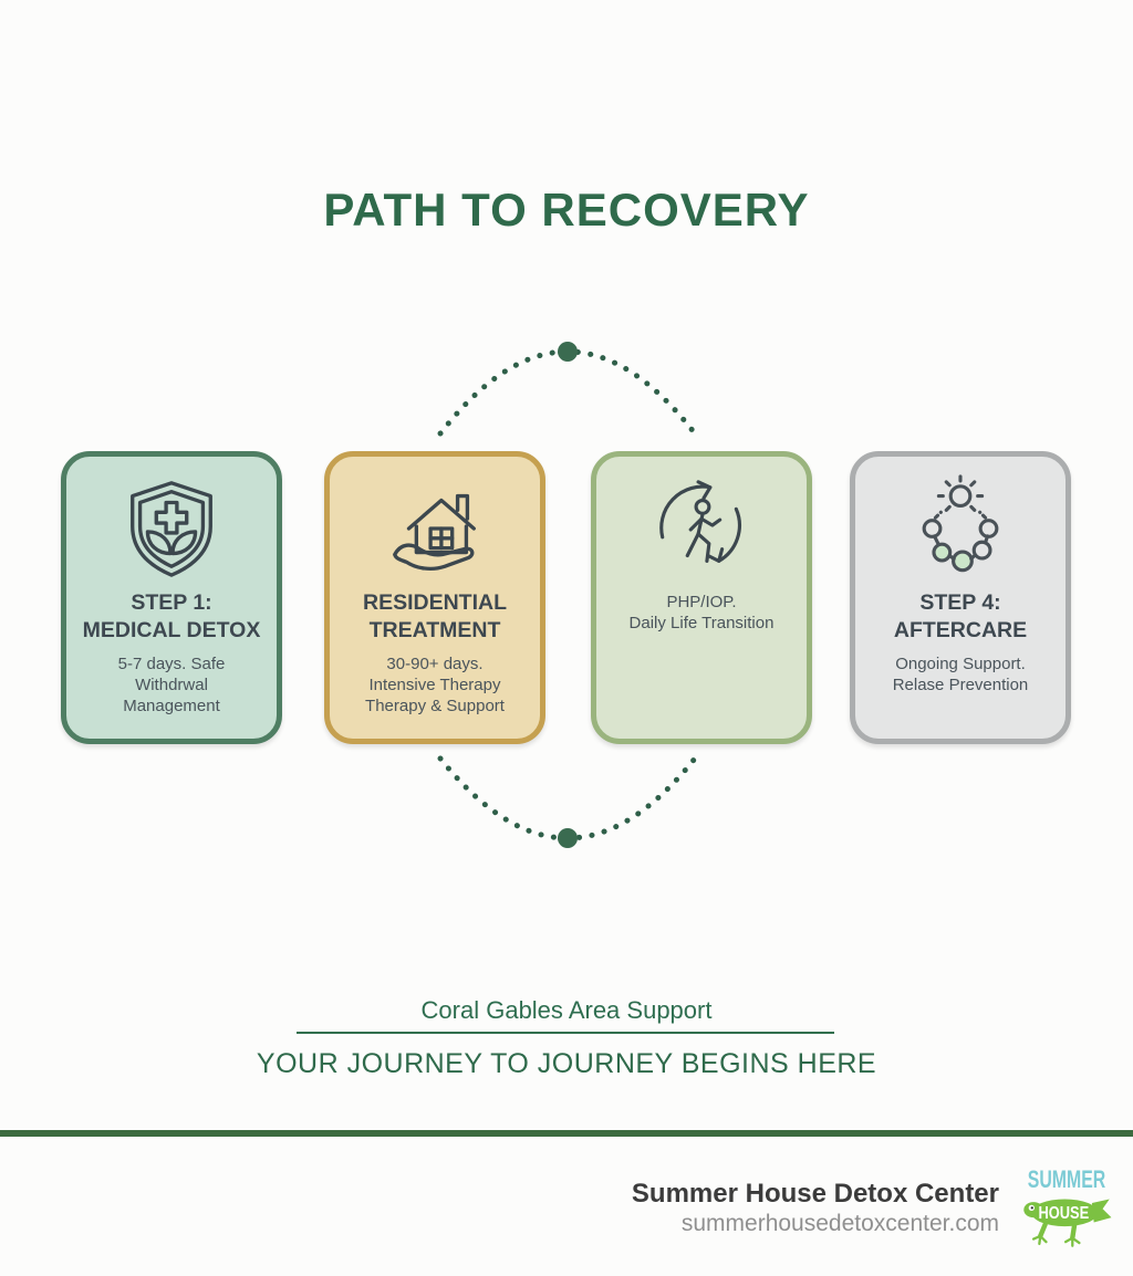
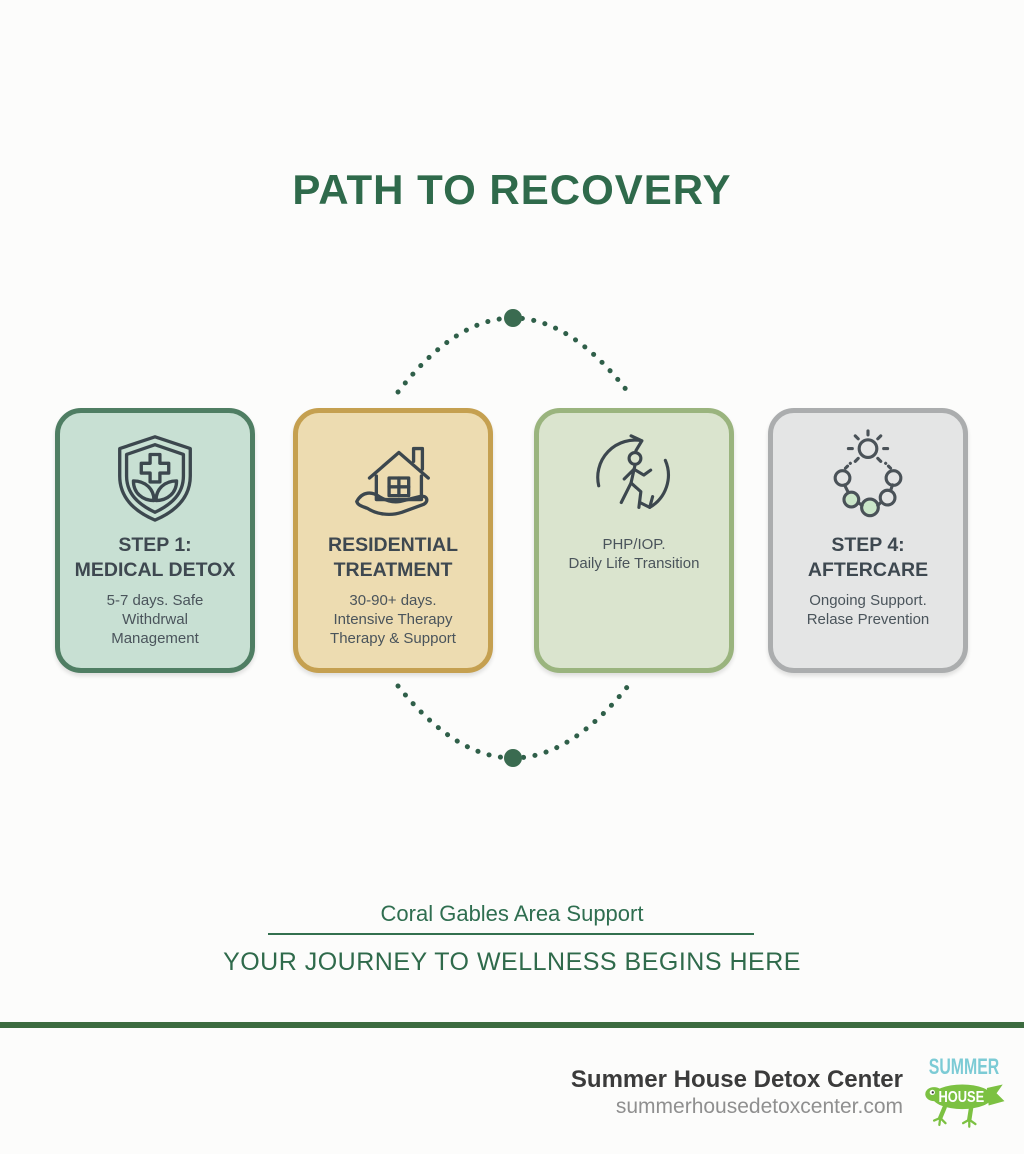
  PATH TO RECOVERY
  STEP 1:
  MEDICAL DETOX
  5-7 days. Safe
  Withdrwal
  Management
  RESIDENTIAL
  TREATMENT
  30-90+ days.
  Intensive Therapy
  Therapy & Support
  PHP/IOP.
  Daily Life Transition
  STEP 4:
  AFTERCARE
  Ongoing Support.
  Relase Prevention
  Coral Gables Area Support
- YOUR JOURNEY TO JOURNEY BEGINS HERE
+ YOUR JOURNEY TO WELLNESS BEGINS HERE
  Summer House Detox Center
  summerhousedetoxcenter.com
  SUMMER
  HOUSE
